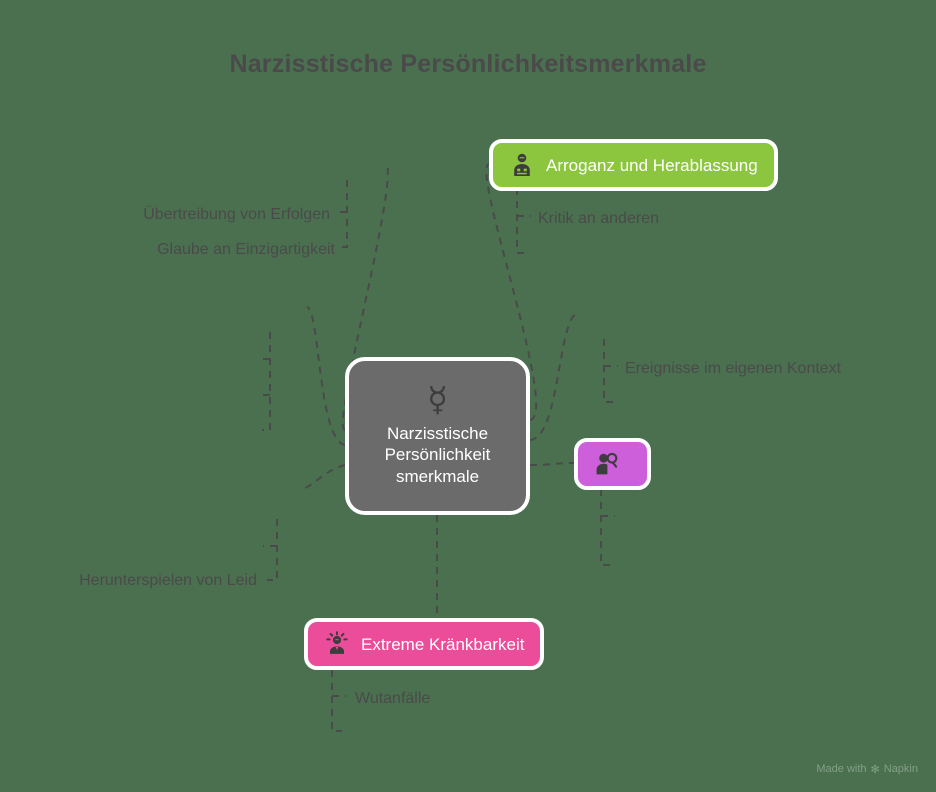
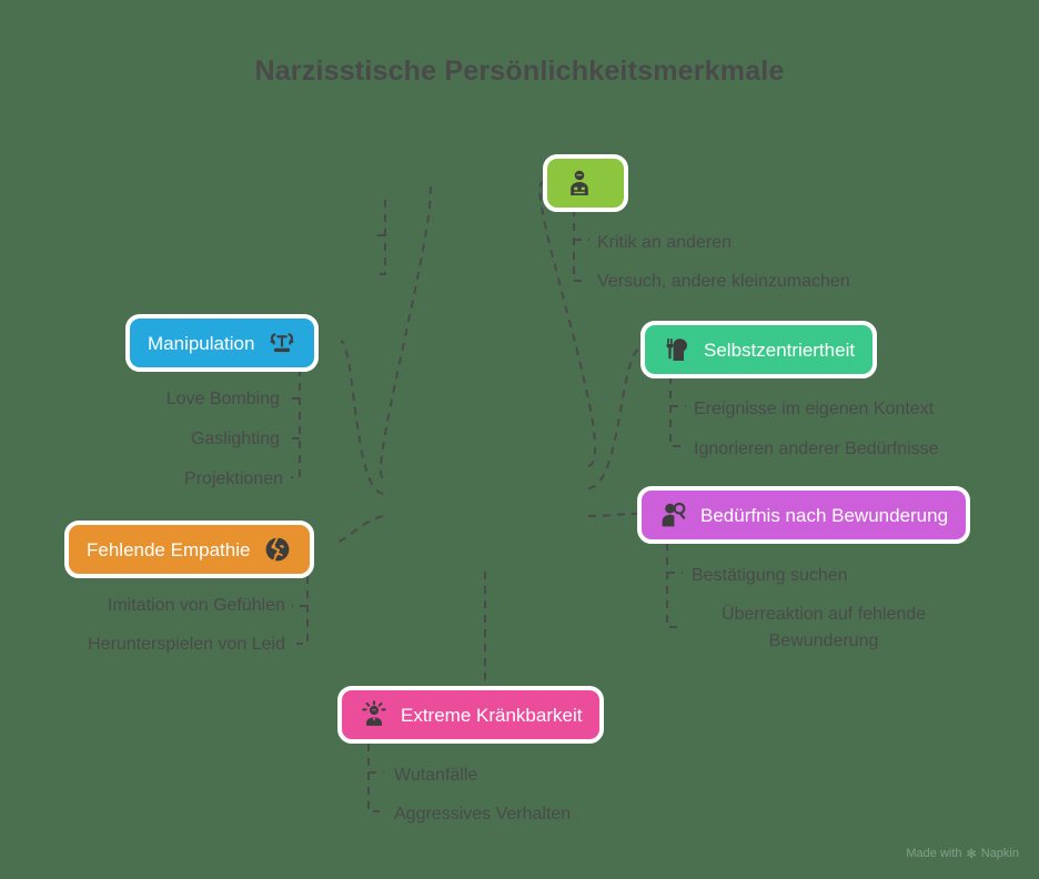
  Narzisstische Persönlichkeitsmerkmale
- ☿
- Narzisstische
- Persönlichkeit
- smerkmale
- Übertreibung von Erfolgen
- Glaube an Einzigartigkeit
- Arroganz und Herablassung
  Kritik an anderen
+ Versuch, andere kleinzumachen
+ Manipulation
+ Love Bombing
+ Gaslighting
+ Projektionen
+ Selbstzentriertheit
  Ereignisse im eigenen Kontext
+ Ignorieren anderer Bedürfnisse
+ Fehlende Empathie
+ Imitation von Gefühlen
  Herunterspielen von Leid
+ Bedürfnis nach Bewunderung
+ Bestätigung suchen
+ Überreaktion auf fehlende Bewunderung
  Extreme Kränkbarkeit
  Wutanfälle
+ Aggressives Verhalten
  Made with
  ✻
  Napkin
